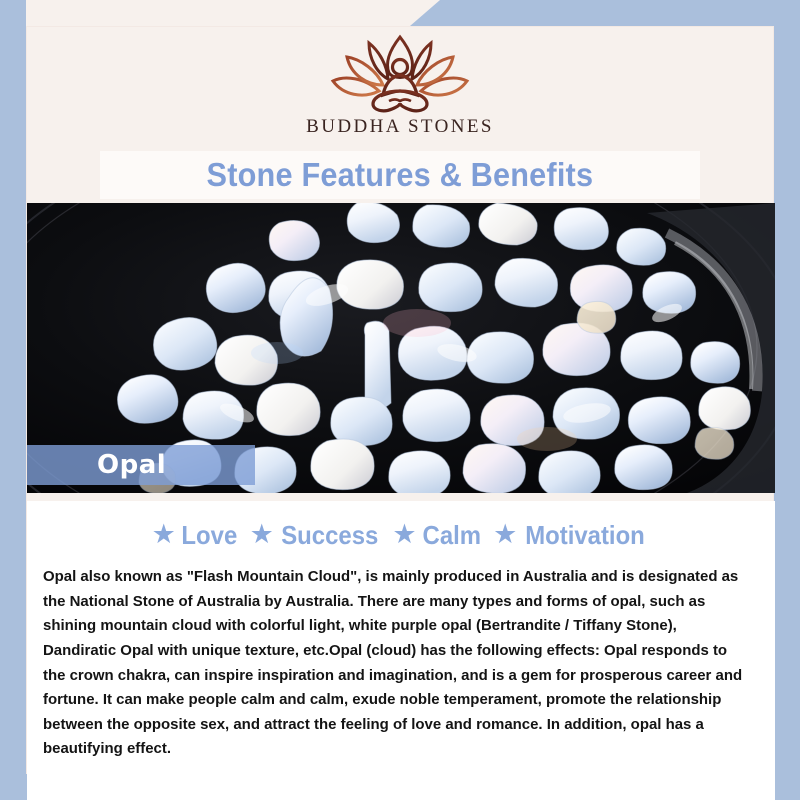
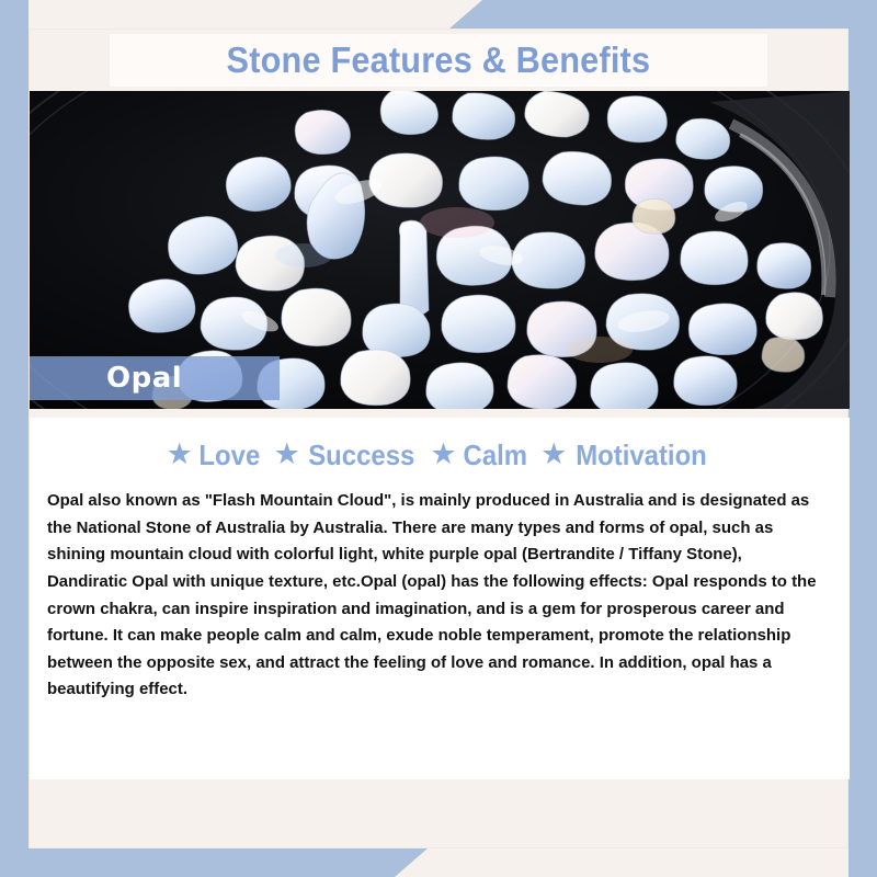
- BUDDHA STONES
  Stone Features & Benefits
  Opal
  ★
  Love
  ★
  Success
  ★
  Calm
  ★
  Motivation
- Opal also known as "Flash Mountain Cloud", is mainly produced in Australia and is designated as the National Stone of Australia by Australia. There are many types and forms of opal, such as shining mountain cloud with colorful light, white purple opal (Bertrandite / Tiffany Stone), Dandiratic Opal with unique texture, etc.Opal (cloud) has the following effects: Opal responds to the crown chakra, can inspire inspiration and imagination, and is a gem for prosperous career and fortune. It can make people calm and calm, exude noble temperament, promote the relationship between the opposite sex, and attract the feeling of love and romance. In addition, opal has a beautifying effect.
+ Opal also known as "Flash Mountain Cloud", is mainly produced in Australia and is designated as the National Stone of Australia by Australia. There are many types and forms of opal, such as shining mountain cloud with colorful light, white purple opal (Bertrandite / Tiffany Stone), Dandiratic Opal with unique texture, etc.Opal (opal) has the following effects: Opal responds to the crown chakra, can inspire inspiration and imagination, and is a gem for prosperous career and fortune. It can make people calm and calm, exude noble temperament, promote the relationship between the opposite sex, and attract the feeling of love and romance. In addition, opal has a beautifying effect.
